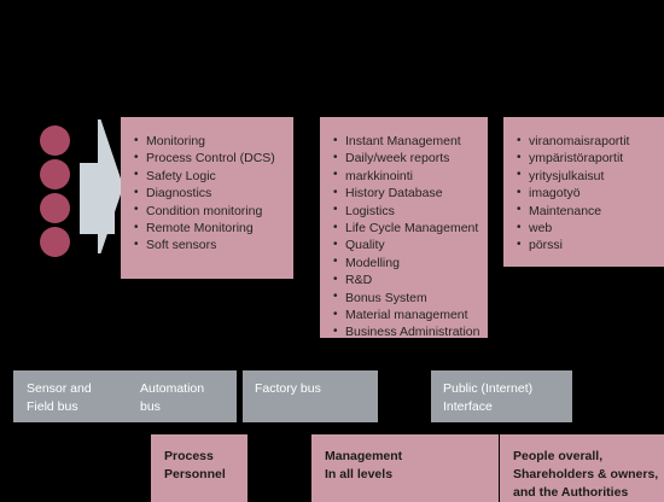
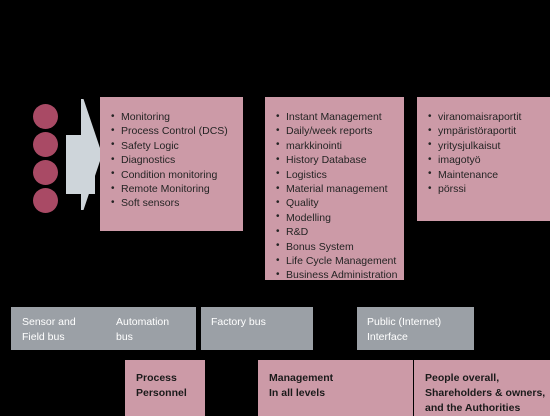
  Monitoring
  Process Control (DCS)
  Safety Logic
  Diagnostics
  Condition monitoring
  Remote Monitoring
  Soft sensors
  Instant Management
  Daily/week reports
  markkinointi
  History Database
  Logistics
- Life Cycle Management
+ Material management
  Quality
  Modelling
  R&D
  Bonus System
- Material management
+ Life Cycle Management
  Business Administration
  viranomaisraportit
  ympäristöraportit
  yritysjulkaisut
  imagotyö
  Maintenance
- web
  pörssi
  Sensor and
  Field bus
  Automation
  bus
  Factory bus
  Public (Internet)
  Interface
  Process
  Personnel
  Management
  In all levels
  People overall,
  Shareholders & owners,
  and the Authorities
